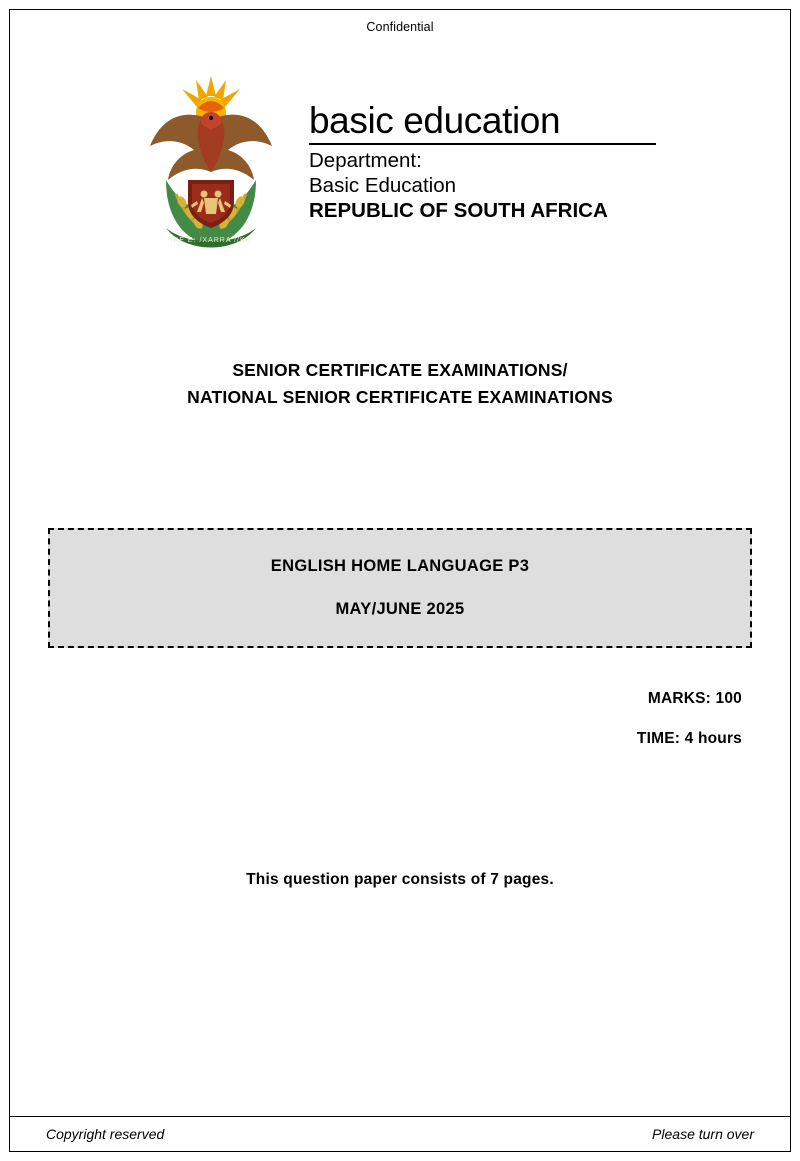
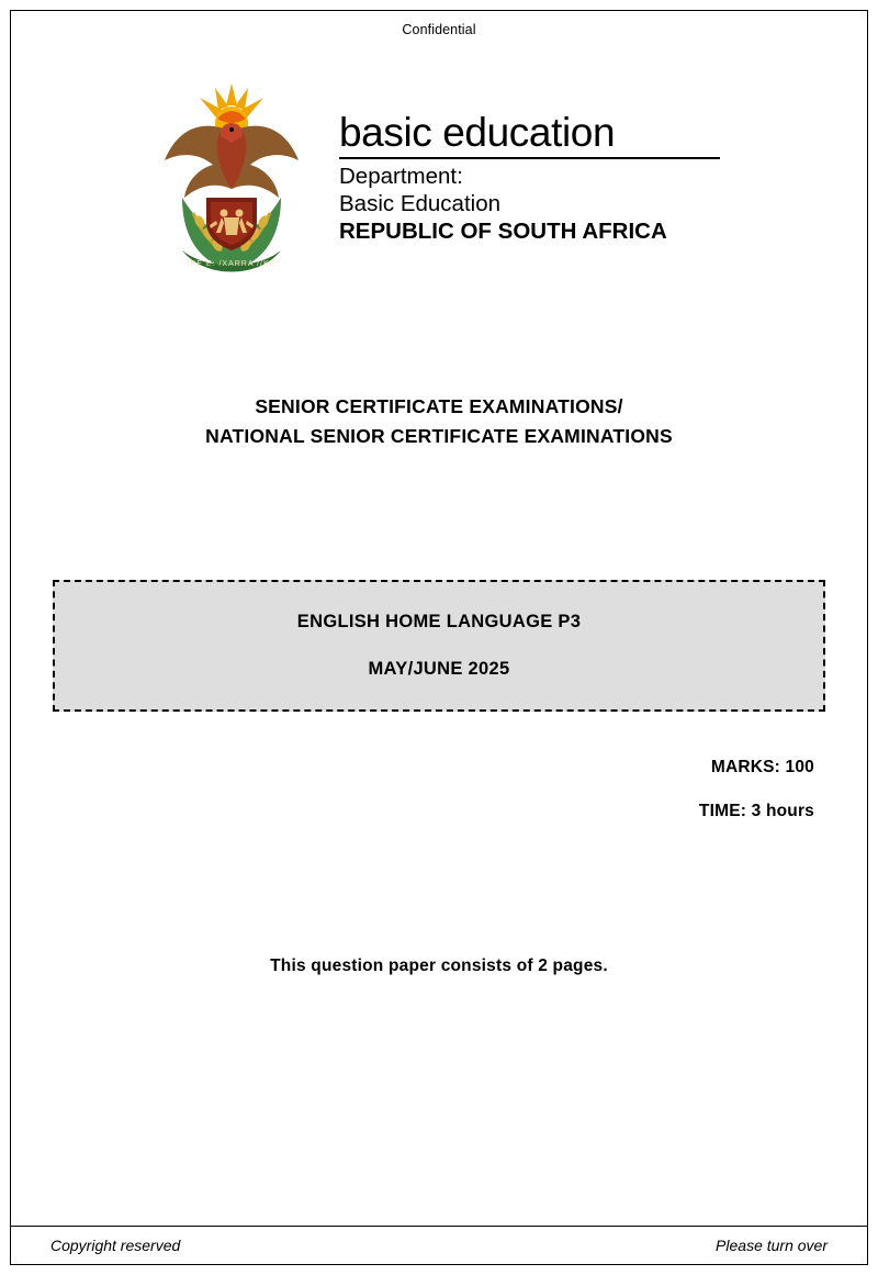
  Confidential
  basic education
  Department:
  Basic Education
  REPUBLIC OF SOUTH AFRICA
  SENIOR CERTIFICATE EXAMINATIONS/
  NATIONAL SENIOR CERTIFICATE EXAMINATIONS
  ENGLISH HOME LANGUAGE P3
  MAY/JUNE 2025
  MARKS: 100
- TIME: 4 hours
+ TIME: 3 hours
- This question paper consists of 7 pages.
+ This question paper consists of 2 pages.
  Copyright reserved
  Please turn over
